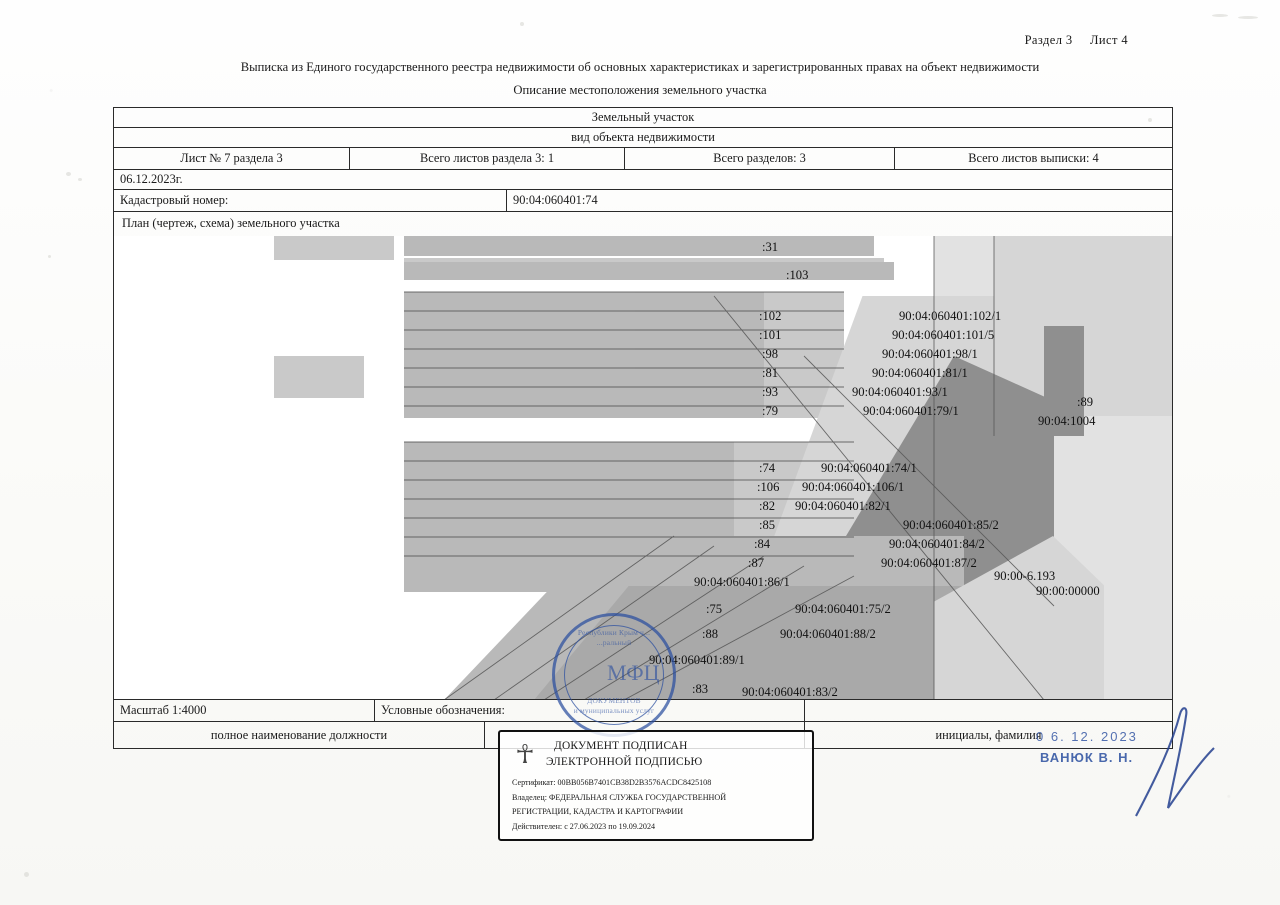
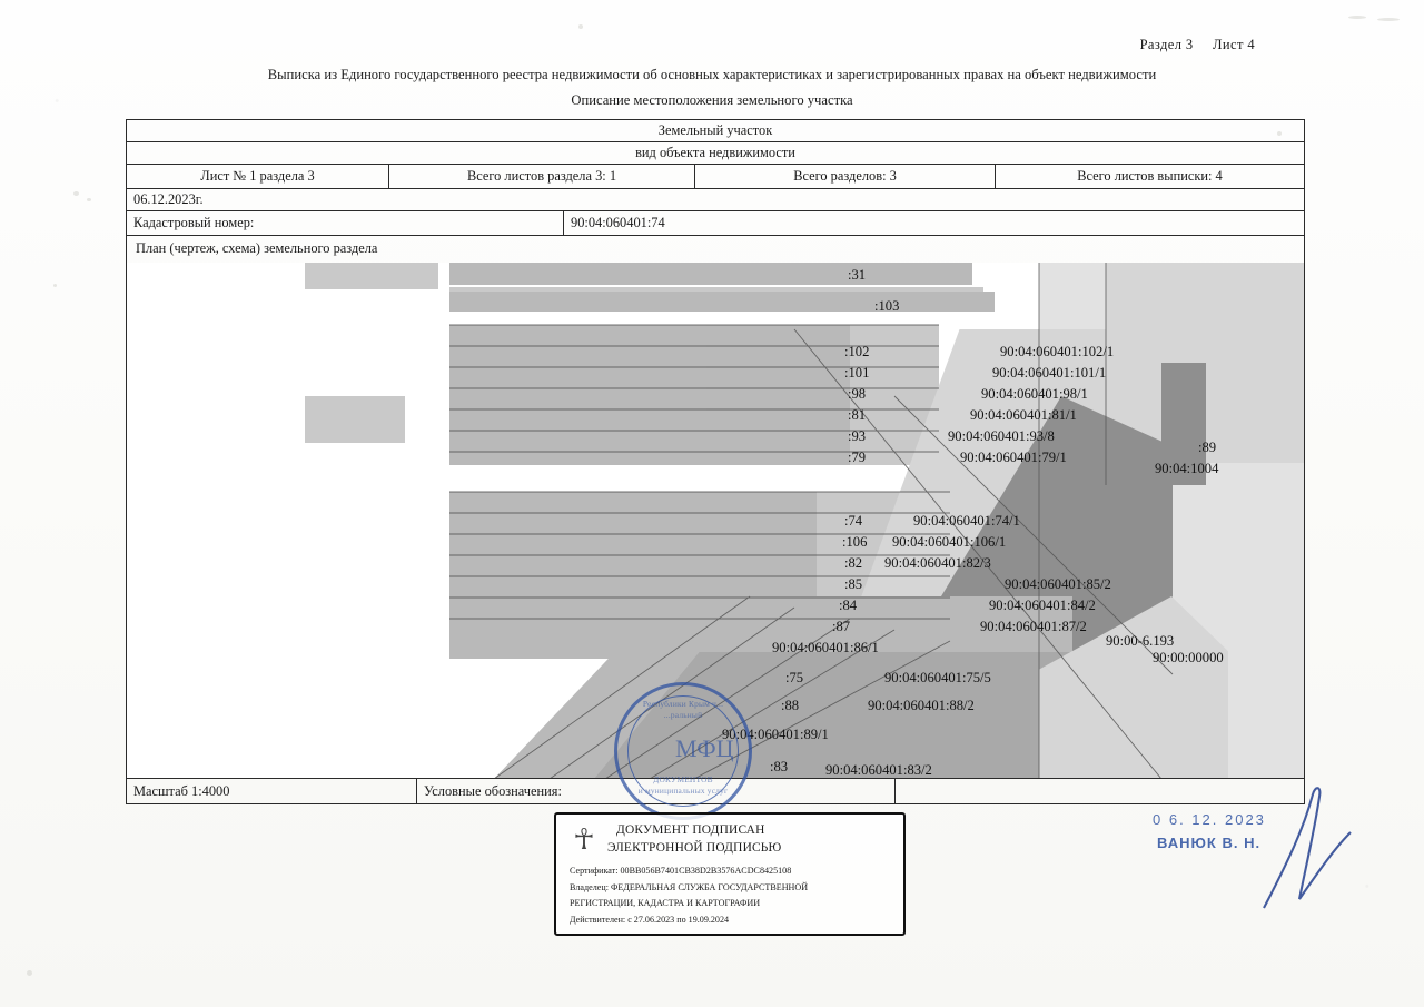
  Раздел 3 Лист 4
  Выписка из Единого государственного реестра недвижимости об основных характеристиках и зарегистрированных правах на объект недвижимости
  Описание местоположения земельного участка
  Земельный участок
  вид объекта недвижимости
- Лист № 7 раздела 3
+ Лист № 1 раздела 3
  Всего листов раздела 3: 1
  Всего разделов: 3
  Всего листов выписки: 4
  06.12.2023г.
  Кадастровый номер:
  90:04:060401:74
- План (чертеж, схема) земельного участка
+ План (чертеж, схема) земельного раздела
  :31
  :103
  :102
  90:04:060401:102/1
  :101
- 90:04:060401:101/5
+ 90:04:060401:101/1
  :98
  90:04:060401:98/1
  :81
  90:04:060401:81/1
  :93
- 90:04:060401:93/1
+ 90:04:060401:93/8
  :79
  90:04:060401:79/1
  :89
  90:04:1004
  :74
  90:04:060401:74/1
  :106
  90:04:060401:106/1
  :82
- 90:04:060401:82/1
+ 90:04:060401:82/3
  :85
  90:04:060401:85/2
  :84
  90:04:060401:84/2
  :87
  90:04:060401:87/2
  90:04:060401:86/1
  90:00-6.193
  90:00:00000
  :75
- 90:04:060401:75/2
+ 90:04:060401:75/5
  :88
  90:04:060401:88/2
  90:04:060401:89/1
  :83
  90:04:060401:83/2
  Масштаб 1:4000
  Условные обозначения:
- полное наименование должности
- инициалы, фамилия
  Республики Крым ч...
  ...ральный
  МФЦ
  ДОКУМЕНТОВ
  и муниципальных услуг
  ☥
  ДОКУМЕНТ ПОДПИСАН
  ЭЛЕКТРОННОЙ ПОДПИСЬЮ
  Сертификат: 00BB056B7401CB38D2B3576ACDC8425108
  Владелец: ФЕДЕРАЛЬНАЯ СЛУЖБА ГОСУДАРСТВЕННОЙ
  РЕГИСТРАЦИИ, КАДАСТРА И КАРТОГРАФИИ
  Действителен: с 27.06.2023 по 19.09.2024
  0 6. 12. 2023
  ВАНЮК В. Н.
